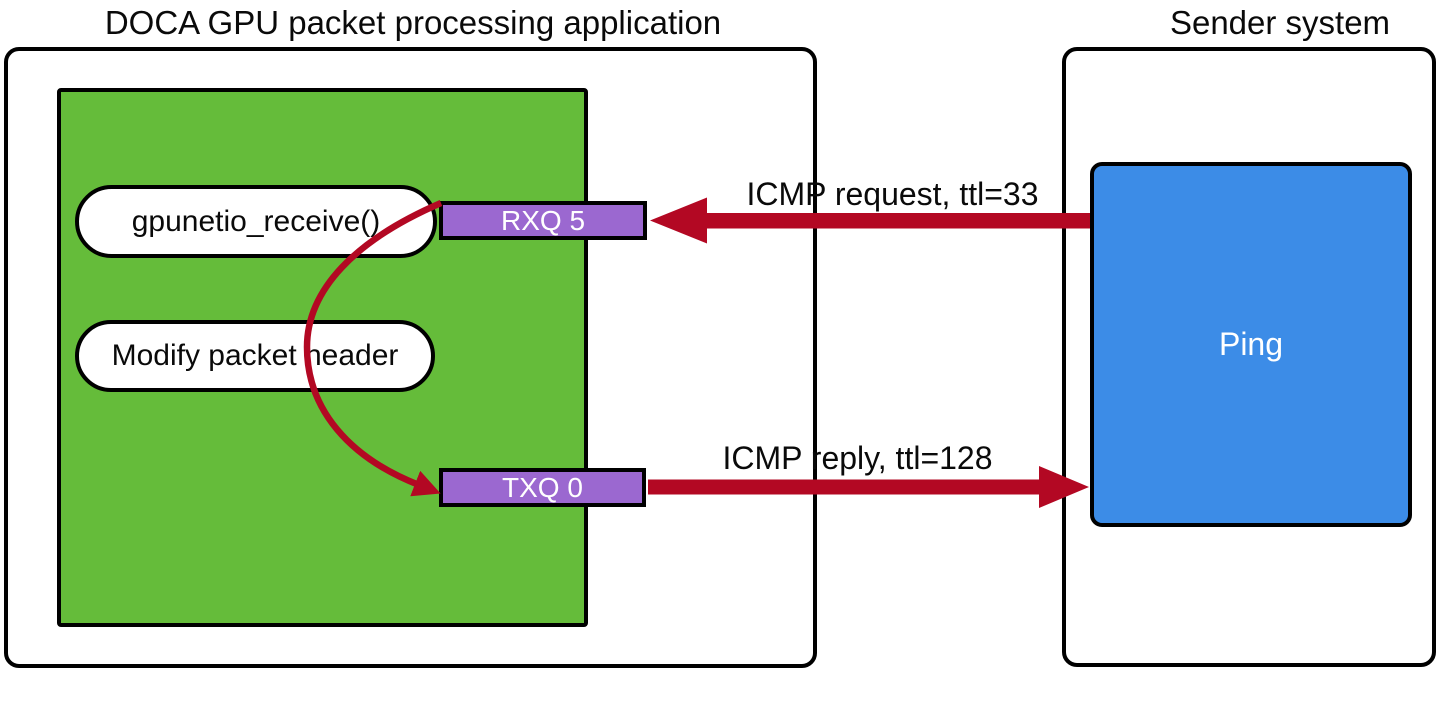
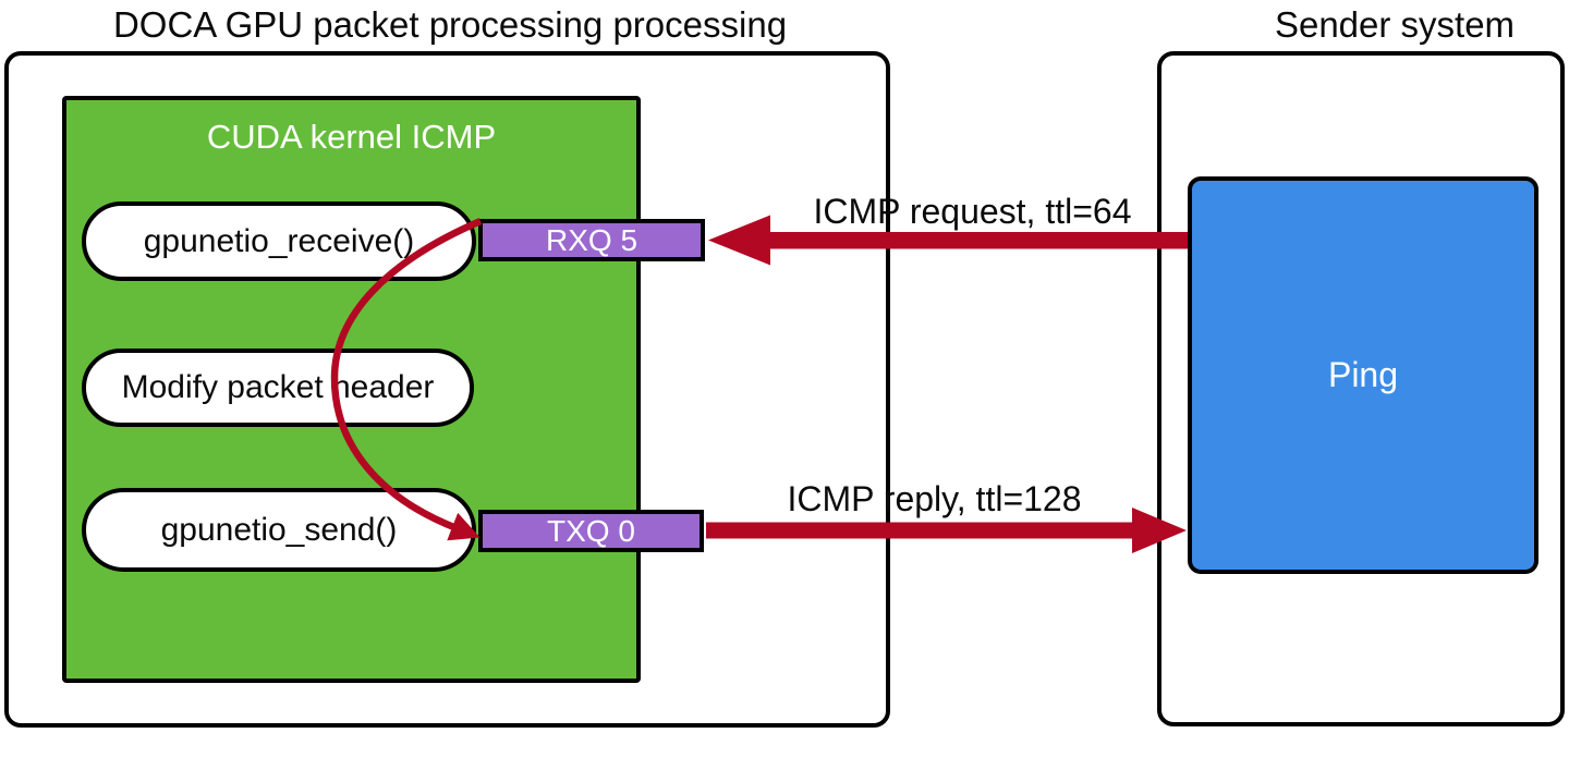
- DOCA GPU packet processing application
+ DOCA GPU packet processing processing
  Sender system
+ CUDA kernel ICMP
  gpunetio_receive()
  Modify packet header
+ gpunetio_send()
  RXQ 5
  TXQ 0
  Ping
- ICMP request, ttl=33
+ ICMP request, ttl=64
  ICMP reply, ttl=128
